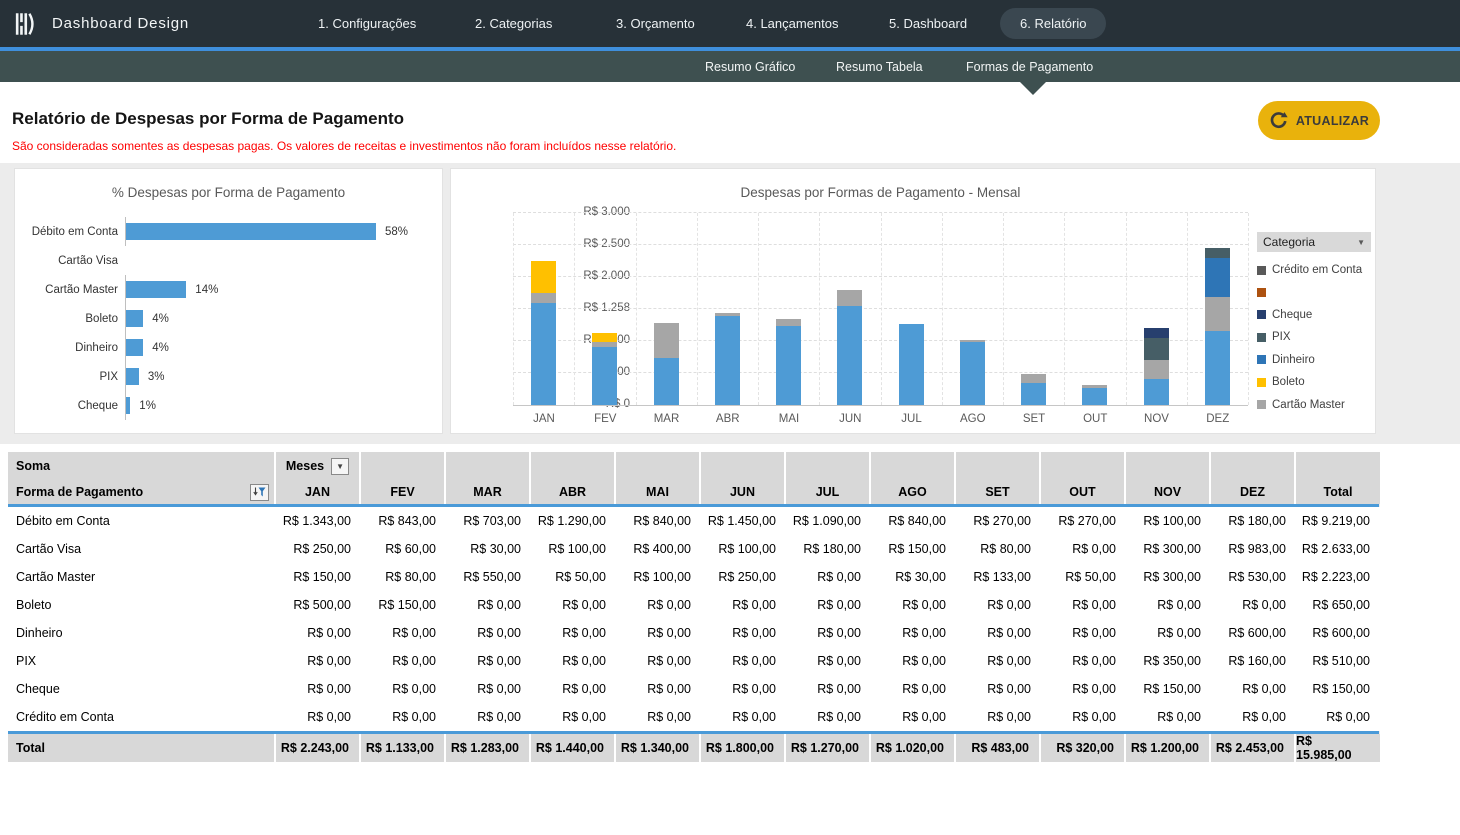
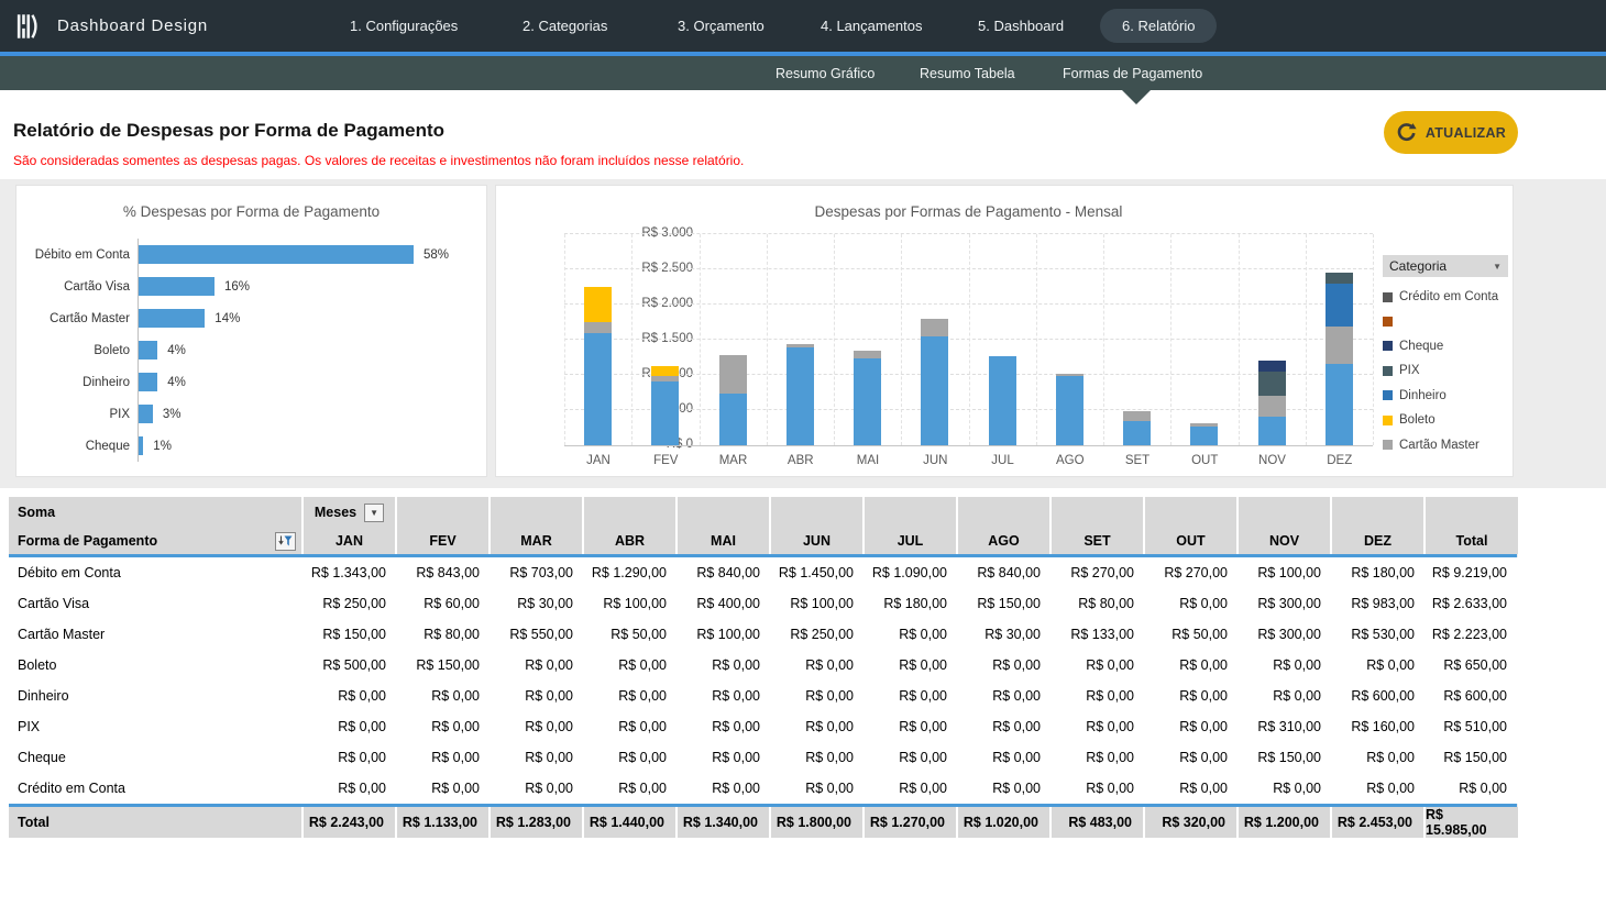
  Dashboard Design
  1. Configurações
  2. Categorias
  3. Orçamento
  4. Lançamentos
  5. Dashboard
  6. Relatório
  Resumo Gráfico
  Resumo Tabela
  Formas de Pagamento
  Relatório de Despesas por Forma de Pagamento
  São consideradas somentes as despesas pagas. Os valores de receitas e investimentos não foram incluídos nesse relatório.
  ATUALIZAR
  % Despesas por Forma de Pagamento
  Débito em Conta
  58%
  Cartão Visa
+ 16%
  Cartão Master
  14%
  Boleto
  4%
  Dinheiro
  4%
  PIX
  3%
  Cheque
  1%
  Despesas por Formas de Pagamento - Mensal
- R$ 1.258
+ R$ 1.500
  R$ 2.000
  R$ 2.500
  R$ 3.000
  JAN
  FEV
  MAR
  ABR
  MAI
  JUN
  JUL
  AGO
  SET
  OUT
  NOV
  DEZ
  Categoria
  ▼
  Crédito em Conta
  Cheque
  PIX
  Dinheiro
  Boleto
  Cartão Master
  Soma
  Meses
  ▼
  Forma de Pagamento
  JAN
  FEV
  MAR
  ABR
  MAI
  JUN
  JUL
  AGO
  SET
  OUT
  NOV
  DEZ
  Total
  Débito em Conta
  R$ 1.343,00
  R$ 843,00
  R$ 703,00
  R$ 1.290,00
  R$ 840,00
  R$ 1.450,00
  R$ 1.090,00
  R$ 840,00
  R$ 270,00
  R$ 270,00
  R$ 100,00
  R$ 180,00
  R$ 9.219,00
  Cartão Visa
  R$ 250,00
  R$ 60,00
  R$ 30,00
  R$ 100,00
  R$ 400,00
  R$ 100,00
  R$ 180,00
  R$ 150,00
  R$ 80,00
  R$ 0,00
  R$ 300,00
  R$ 983,00
  R$ 2.633,00
  Cartão Master
  R$ 150,00
  R$ 80,00
  R$ 550,00
  R$ 50,00
  R$ 100,00
  R$ 250,00
  R$ 0,00
  R$ 30,00
  R$ 133,00
  R$ 50,00
  R$ 300,00
  R$ 530,00
  R$ 2.223,00
  Boleto
  R$ 500,00
  R$ 150,00
  R$ 0,00
  R$ 0,00
  R$ 0,00
  R$ 0,00
  R$ 0,00
  R$ 0,00
  R$ 0,00
  R$ 0,00
  R$ 0,00
  R$ 0,00
  R$ 650,00
  Dinheiro
  R$ 0,00
  R$ 0,00
  R$ 0,00
  R$ 0,00
  R$ 0,00
  R$ 0,00
  R$ 0,00
  R$ 0,00
  R$ 0,00
  R$ 0,00
  R$ 0,00
  R$ 600,00
  R$ 600,00
  PIX
  R$ 0,00
  R$ 0,00
  R$ 0,00
  R$ 0,00
  R$ 0,00
  R$ 0,00
  R$ 0,00
  R$ 0,00
  R$ 0,00
  R$ 0,00
- R$ 350,00
+ R$ 310,00
  R$ 160,00
  R$ 510,00
  Cheque
  R$ 0,00
  R$ 0,00
  R$ 0,00
  R$ 0,00
  R$ 0,00
  R$ 0,00
  R$ 0,00
  R$ 0,00
  R$ 0,00
  R$ 0,00
  R$ 150,00
  R$ 0,00
  R$ 150,00
  Crédito em Conta
  R$ 0,00
  R$ 0,00
  R$ 0,00
  R$ 0,00
  R$ 0,00
  R$ 0,00
  R$ 0,00
  R$ 0,00
  R$ 0,00
  R$ 0,00
  R$ 0,00
  R$ 0,00
  R$ 0,00
  Total
  R$ 2.243,00
  R$ 1.133,00
  R$ 1.283,00
  R$ 1.440,00
  R$ 1.340,00
  R$ 1.800,00
  R$ 1.270,00
  R$ 1.020,00
  R$ 483,00
  R$ 320,00
  R$ 1.200,00
  R$ 2.453,00
  R$ 15.985,00
